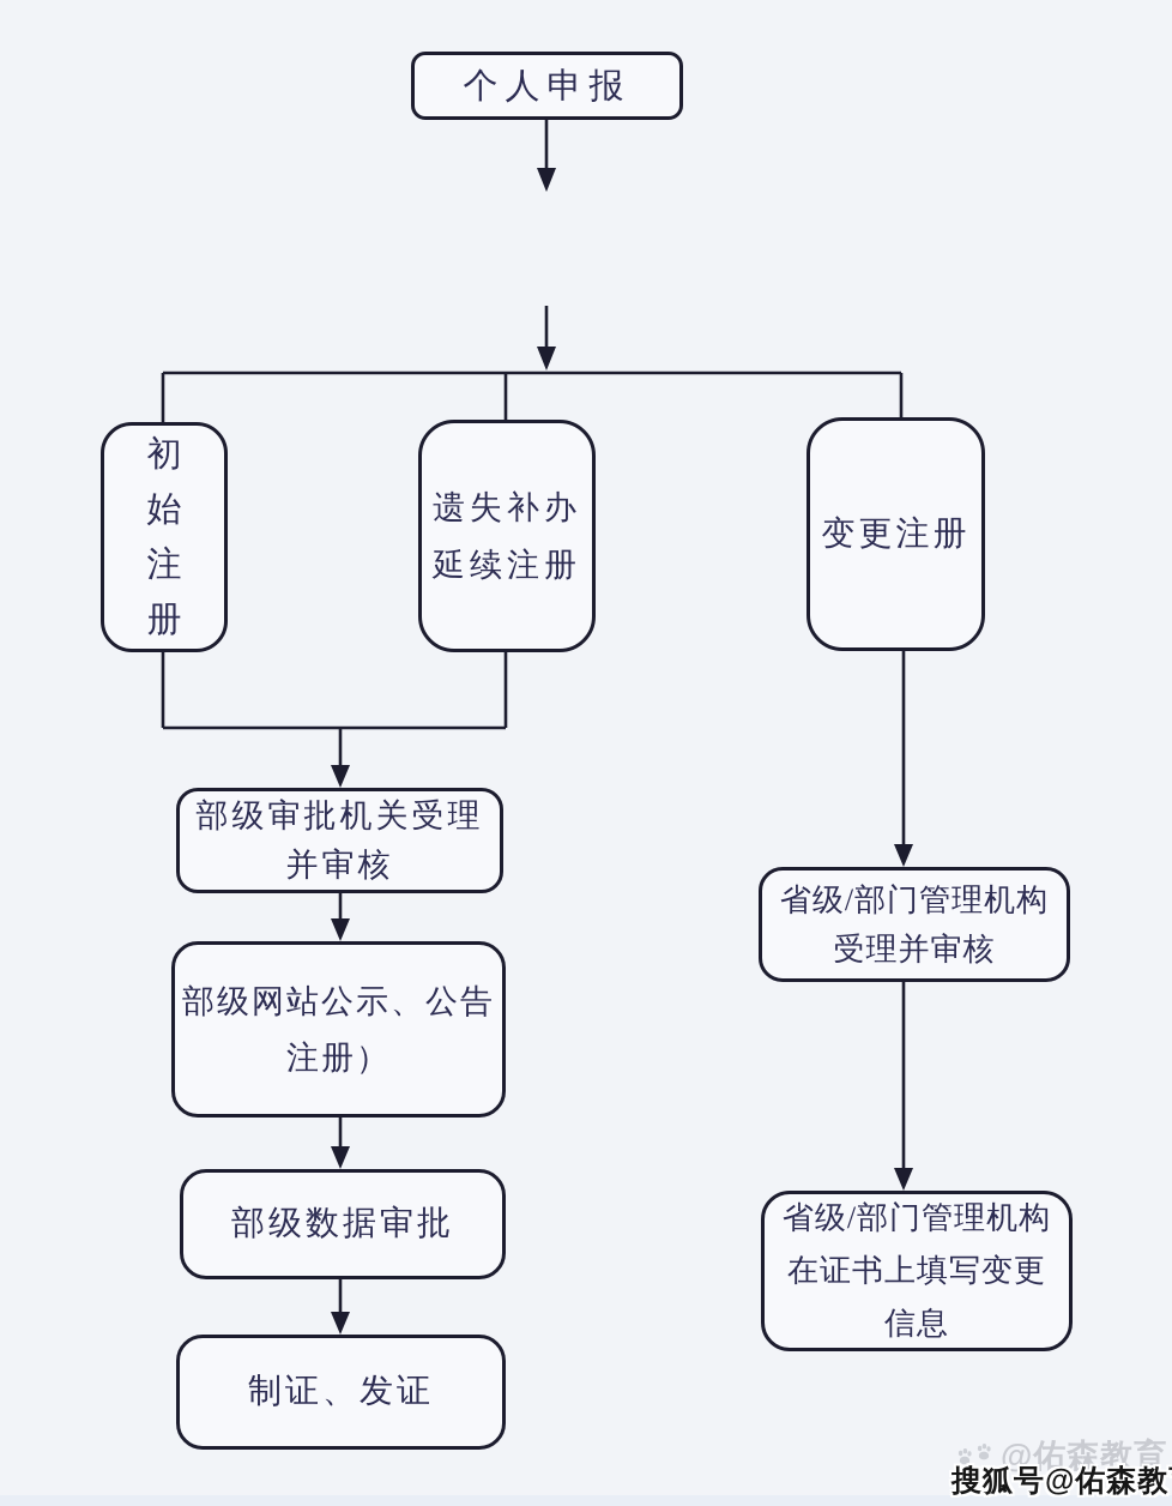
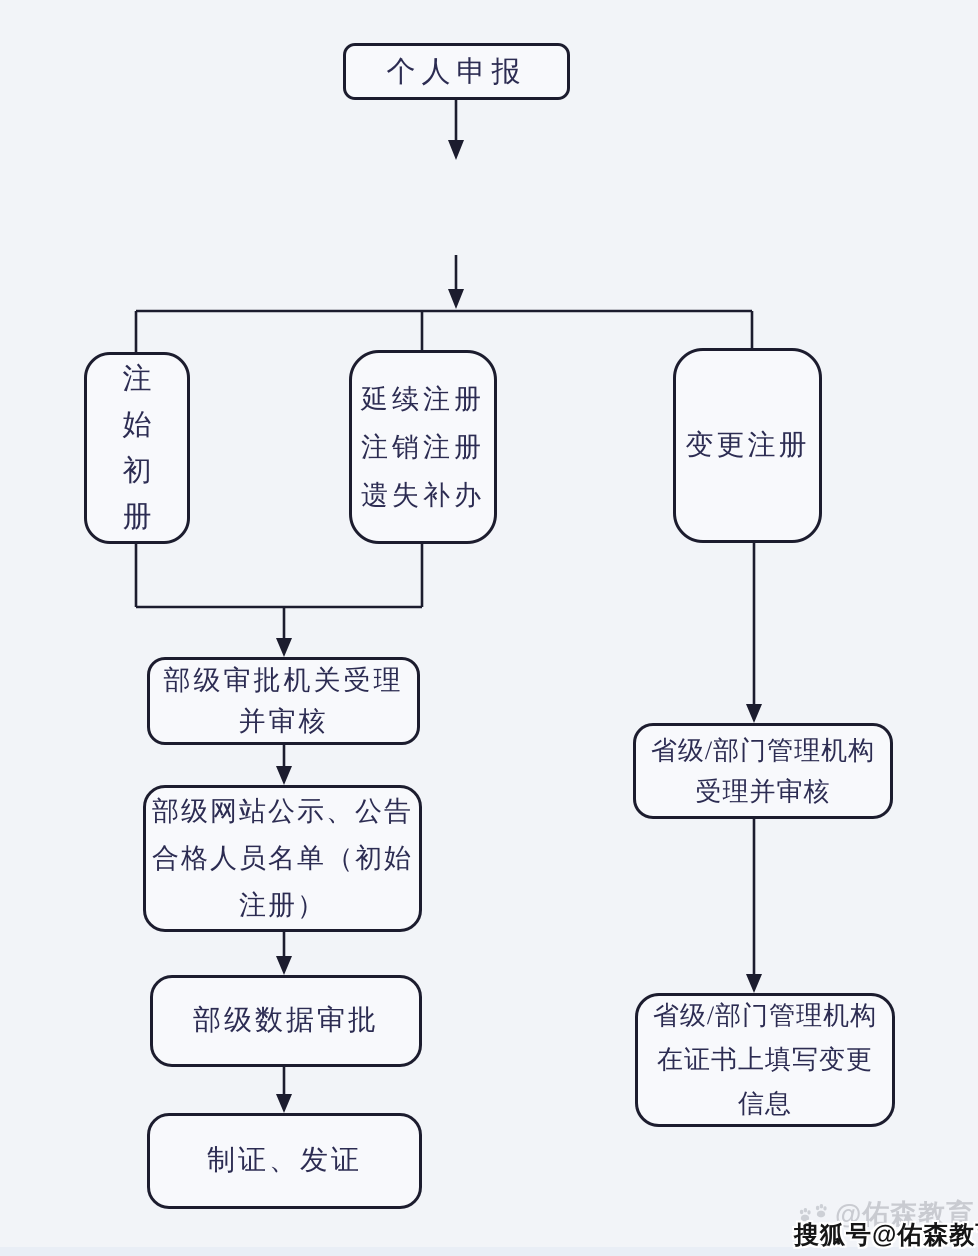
  个人申报
- 初
+ 注
  始
- 注
+ 初
  册
- 遗失补办
+ 延续注册
+ 注销注册
- 延续注册
+ 遗失补办
  变更注册
  部级审批机关受理
  并审核
  部级网站公示、公告
+ 合格人员名单（初始
  注册）
  部级数据审批
  制证、发证
  省级/部门管理机构
  受理并审核
  省级/部门管理机构
  在证书上填写变更
  信息
  @佑森教育
  搜狐号@佑森教
